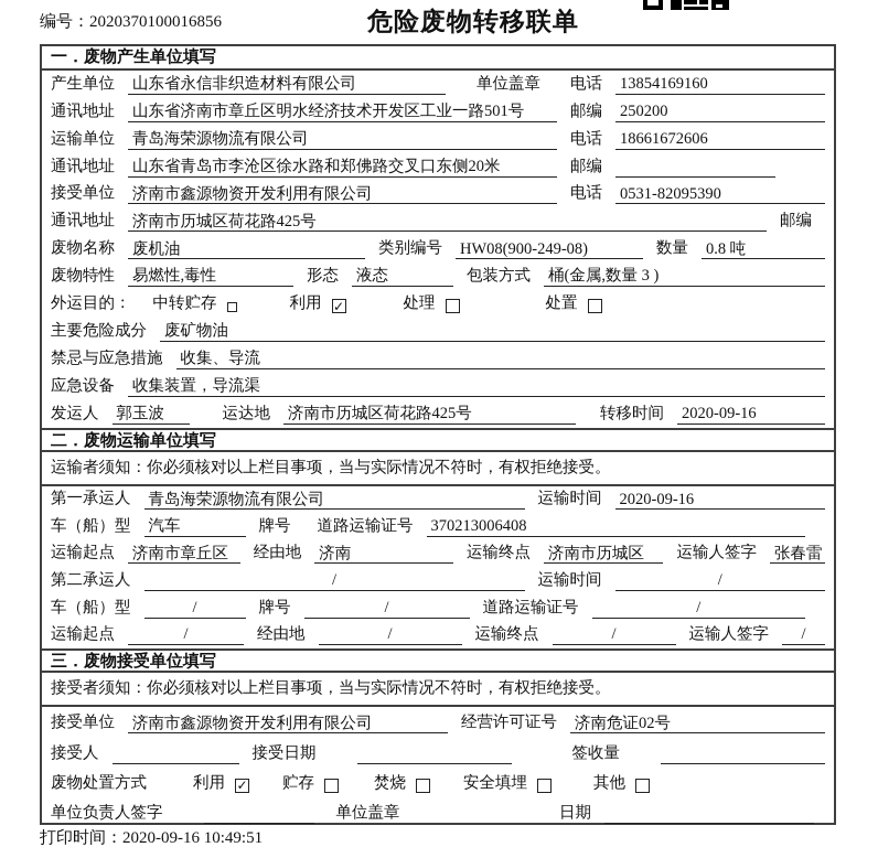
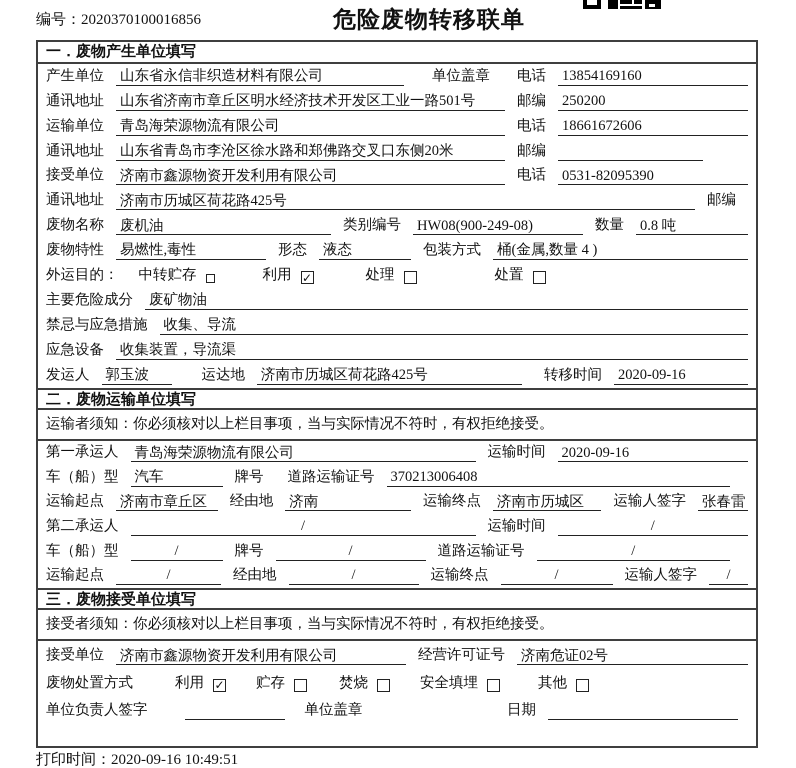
  编号：2020370100016856
  危险废物转移联单
  一．废物产生单位填写
  产生单位
  山东省永信非织造材料有限公司
  单位盖章
  电话
  13854169160
  通讯地址
  山东省济南市章丘区明水经济技术开发区工业一路501号
  邮编
  250200
  运输单位
  青岛海荣源物流有限公司
  电话
  18661672606
  通讯地址
  山东省青岛市李沧区徐水路和郑佛路交叉口东侧20米
  邮编
  接受单位
  济南市鑫源物资开发利用有限公司
  电话
  0531-82095390
  通讯地址
  济南市历城区荷花路425号
  邮编
  废物名称
  废机油
  类别编号
  HW08(900-249-08)
  数量
  0.8 吨
  废物特性
  易燃性,毒性
  形态
  液态
  包装方式
- 桶(金属,数量 3 )
+ 桶(金属,数量 4 )
  外运目的：
  中转贮存
  利用
  ✓
  处理
  处置
  主要危险成分
  废矿物油
  禁忌与应急措施
  收集、导流
  应急设备
  收集装置，导流渠
  发运人
  郭玉波
  运达地
  济南市历城区荷花路425号
  转移时间
  2020-09-16
  二．废物运输单位填写
  运输者须知：你必须核对以上栏目事项，当与实际情况不符时，有权拒绝接受。
  第一承运人
  青岛海荣源物流有限公司
  运输时间
  2020-09-16
  车（船）型
  汽车
  牌号
  道路运输证号
  370213006408
  运输起点
  济南市章丘区
  经由地
  济南
  运输终点
  济南市历城区
  运输人签字
  张春雷
  第二承运人
  /
  运输时间
  /
  车（船）型
  /
  牌号
  /
  道路运输证号
  /
  运输起点
  /
  经由地
  /
  运输终点
  /
  运输人签字
  /
  三．废物接受单位填写
  接受者须知：你必须核对以上栏目事项，当与实际情况不符时，有权拒绝接受。
  接受单位
  济南市鑫源物资开发利用有限公司
  经营许可证号
  济南危证02号
- 接受人
- 接受日期
- 签收量
  废物处置方式
  利用
  ✓
  贮存
  焚烧
  安全填埋
  其他
  单位负责人签字
  单位盖章
  日期
  打印时间：2020-09-16 10:49:51
